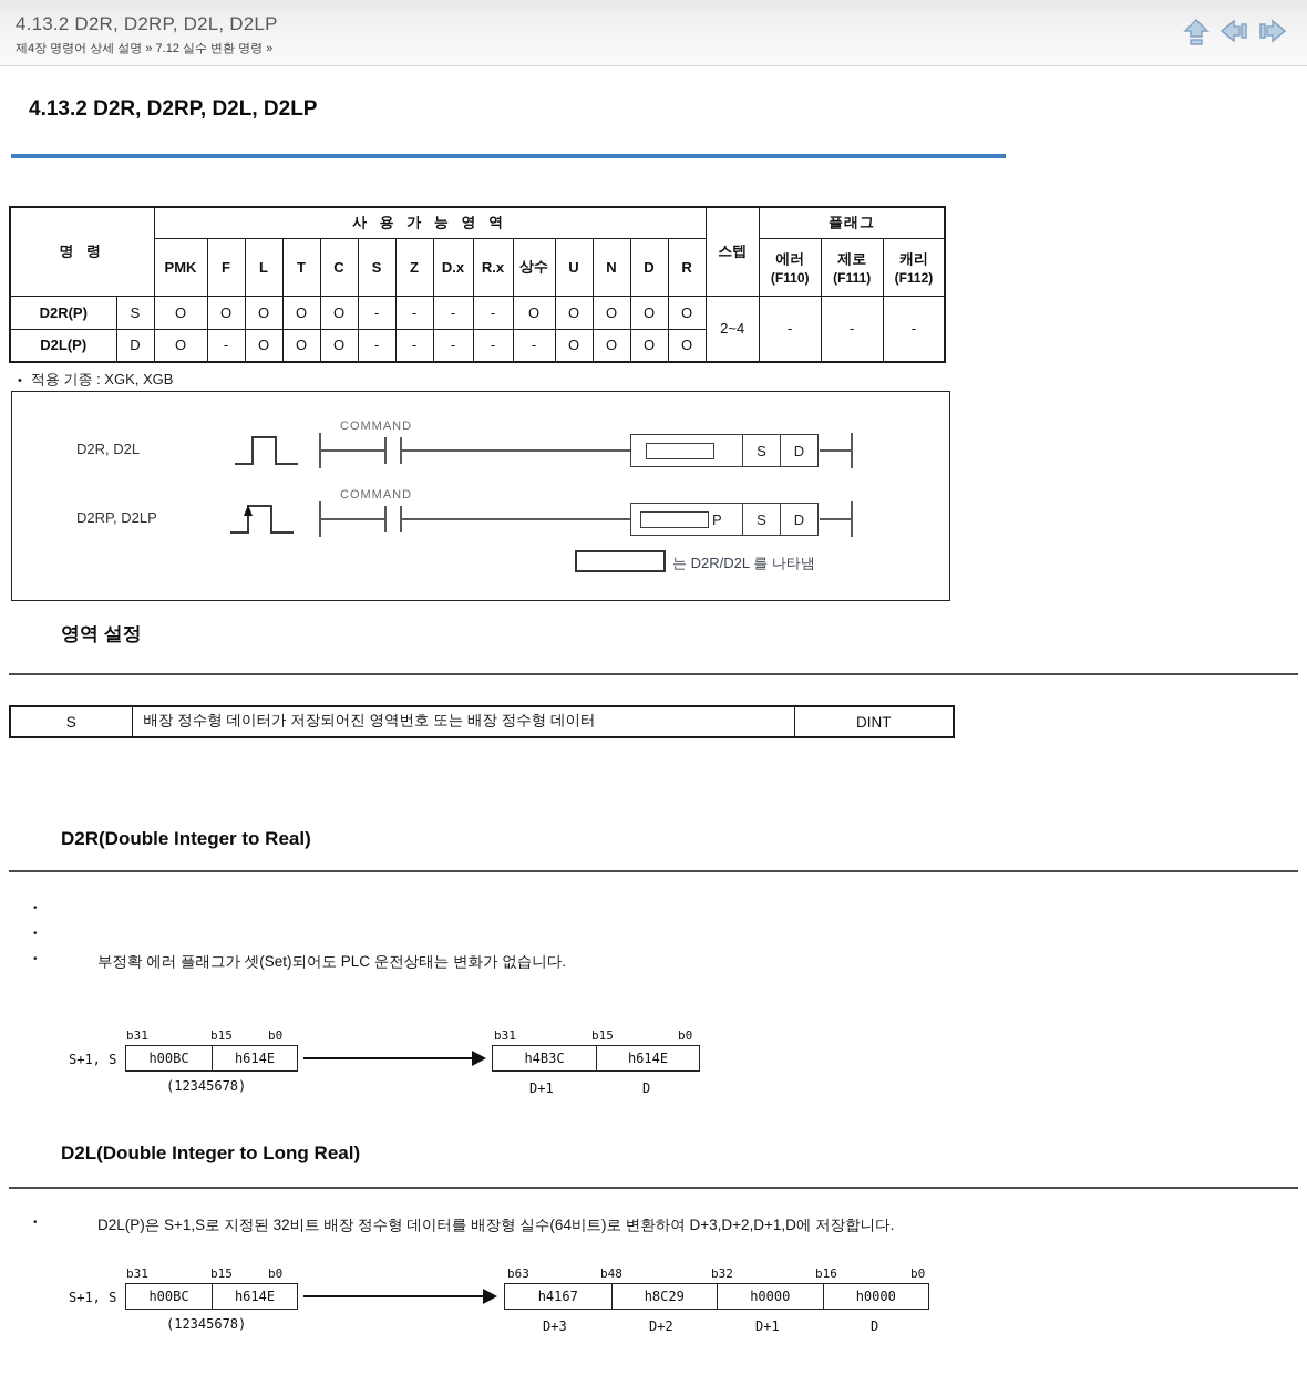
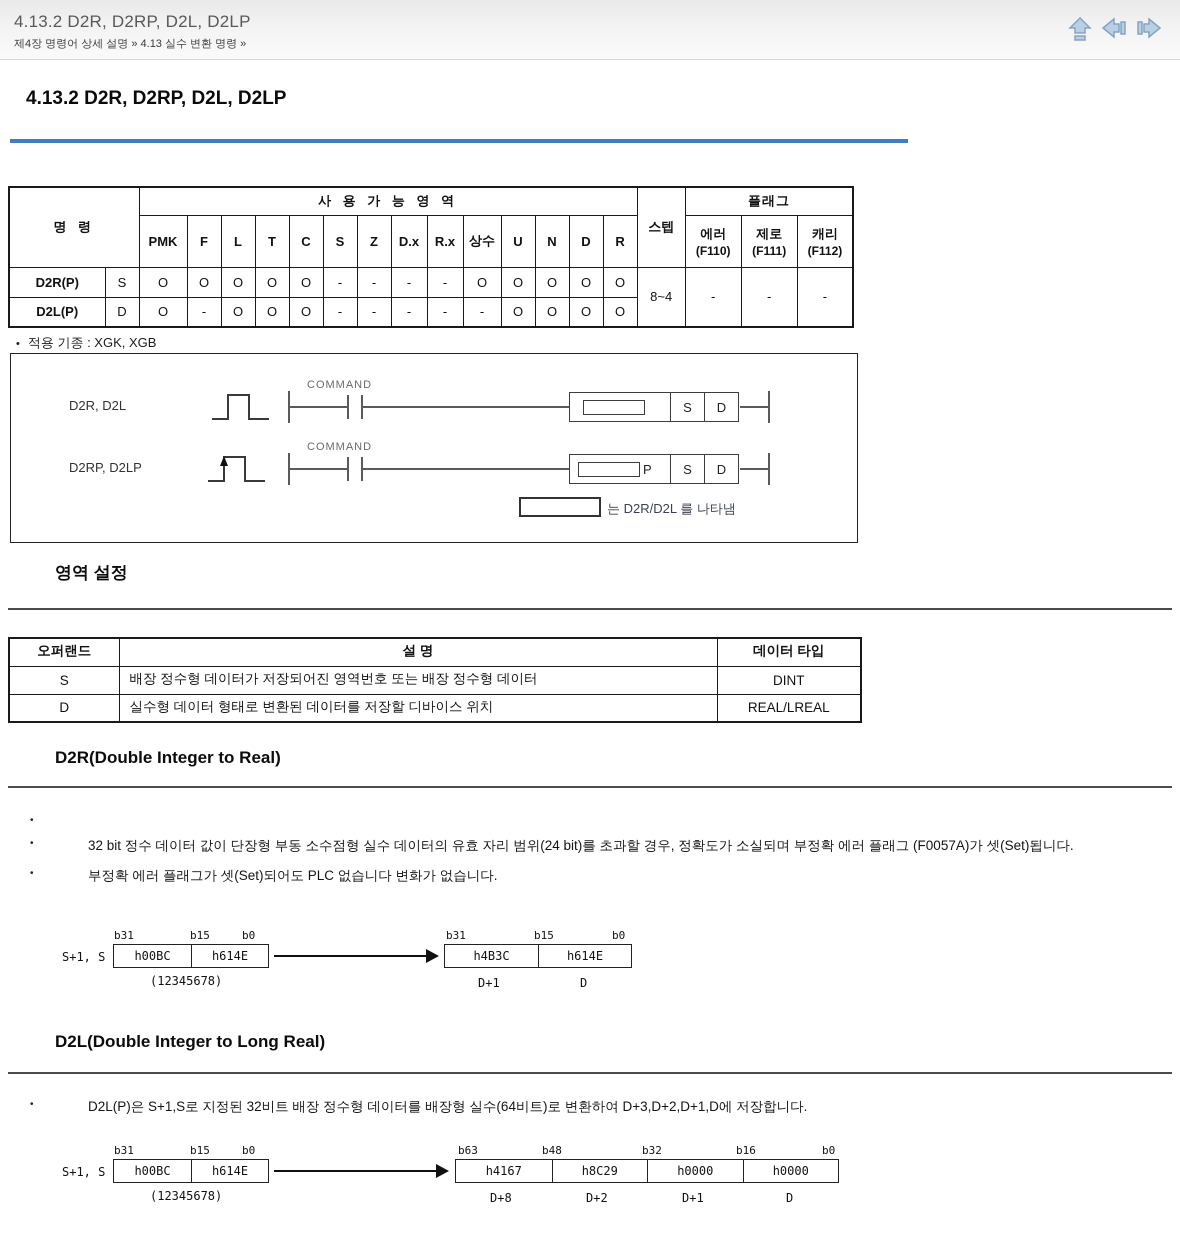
  4.13.2 D2R, D2RP, D2L, D2LP
- 제4장 명령어 상세 설명 » 7.12 실수 변환 명령 »
+ 제4장 명령어 상세 설명 » 4.13 실수 변환 명령 »
  4.13.2 D2R, D2RP, D2L, D2LP
  명 령	사 용 가 능 영 역	스텝	플래그
  PMK	F	L	T	C	S	Z	D.x	R.x	상수	U	N	D	R	에러(F110)	제로(F111)	캐리(F112)
- D2R(P)	S	O	O	O	O	O	-	-	-	-	O	O	O	O	O	2~4	-	-	-
+ D2R(P)	S	O	O	O	O	O	-	-	-	-	O	O	O	O	O	8~4	-	-	-
  D2L(P)	D	O	-	O	O	O	-	-	-	-	-	O	O	O	O
  • 적용 기종 : XGK, XGB
  D2R, D2L
  COMMAND
  S
  D
  D2RP, D2LP
  COMMAND
  P
  S
  D
  는 D2R/D2L 를 나타냄
  영역 설정
+ 오퍼랜드	설 명	데이터 타입
  S	배장 정수형 데이터가 저장되어진 영역번호 또는 배장 정수형 데이터	DINT
+ D	실수형 데이터 형태로 변환된 데이터를 저장할 디바이스 위치	REAL/LREAL
  D2R(Double Integer to Real)
  •
  •
+ 32 bit 정수 데이터 값이 단장형 부동 소수점형 실수 데이터의 유효 자리 범위(24 bit)를 초과할 경우, 정확도가 소실되며 부정확 에러 플래그 (F0057A)가 셋(Set)됩니다.
  •
- 부정확 에러 플래그가 셋(Set)되어도 PLC 운전상태는 변화가 없습니다.
+ 부정확 에러 플래그가 셋(Set)되어도 PLC 없습니다 변화가 없습니다.
  S+1, S
  b31
  b15
  b0
  h00BC
  h614E
  (12345678)
  b31
  b15
  b0
  h4B3C
  h614E
  D+1
  D
  D2L(Double Integer to Long Real)
  •
  D2L(P)은 S+1,S로 지정된 32비트 배장 정수형 데이터를 배장형 실수(64비트)로 변환하여 D+3,D+2,D+1,D에 저장합니다.
  S+1, S
  b31
  b15
  b0
  h00BC
  h614E
  (12345678)
  b63
  b48
  b32
  b16
  b0
  h4167
  h8C29
  h0000
  h0000
- D+3
+ D+8
  D+2
  D+1
  D
